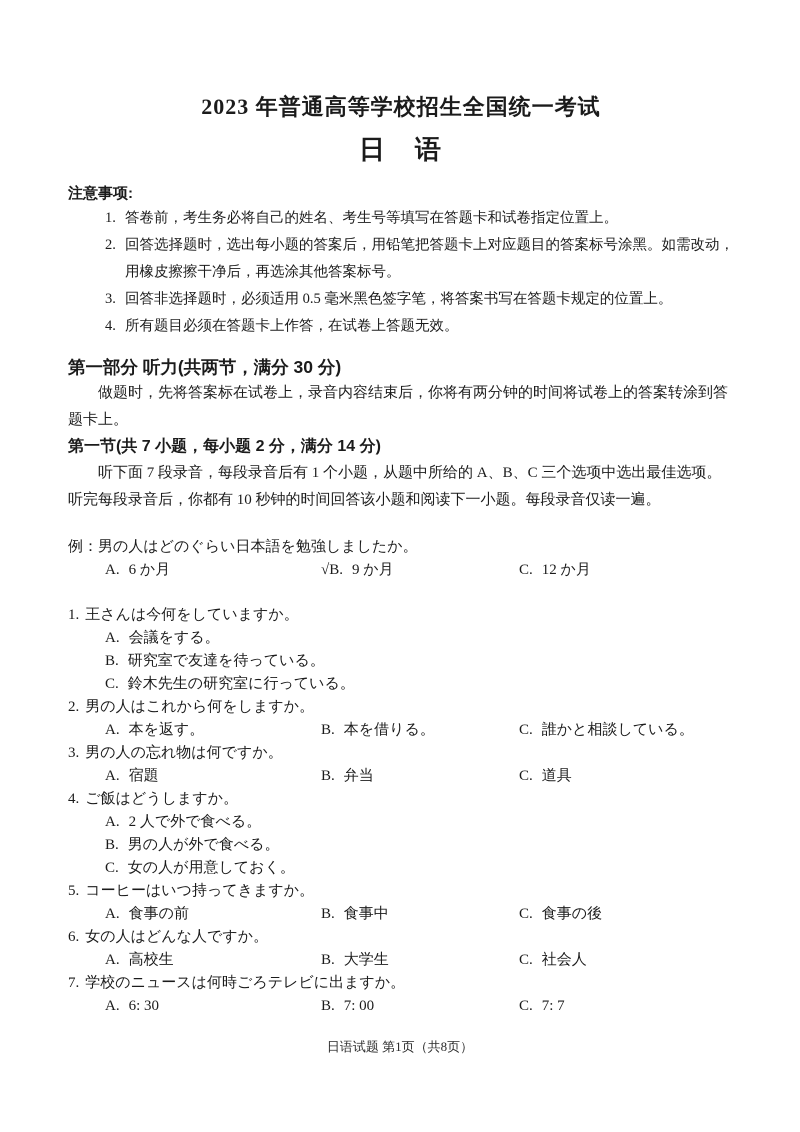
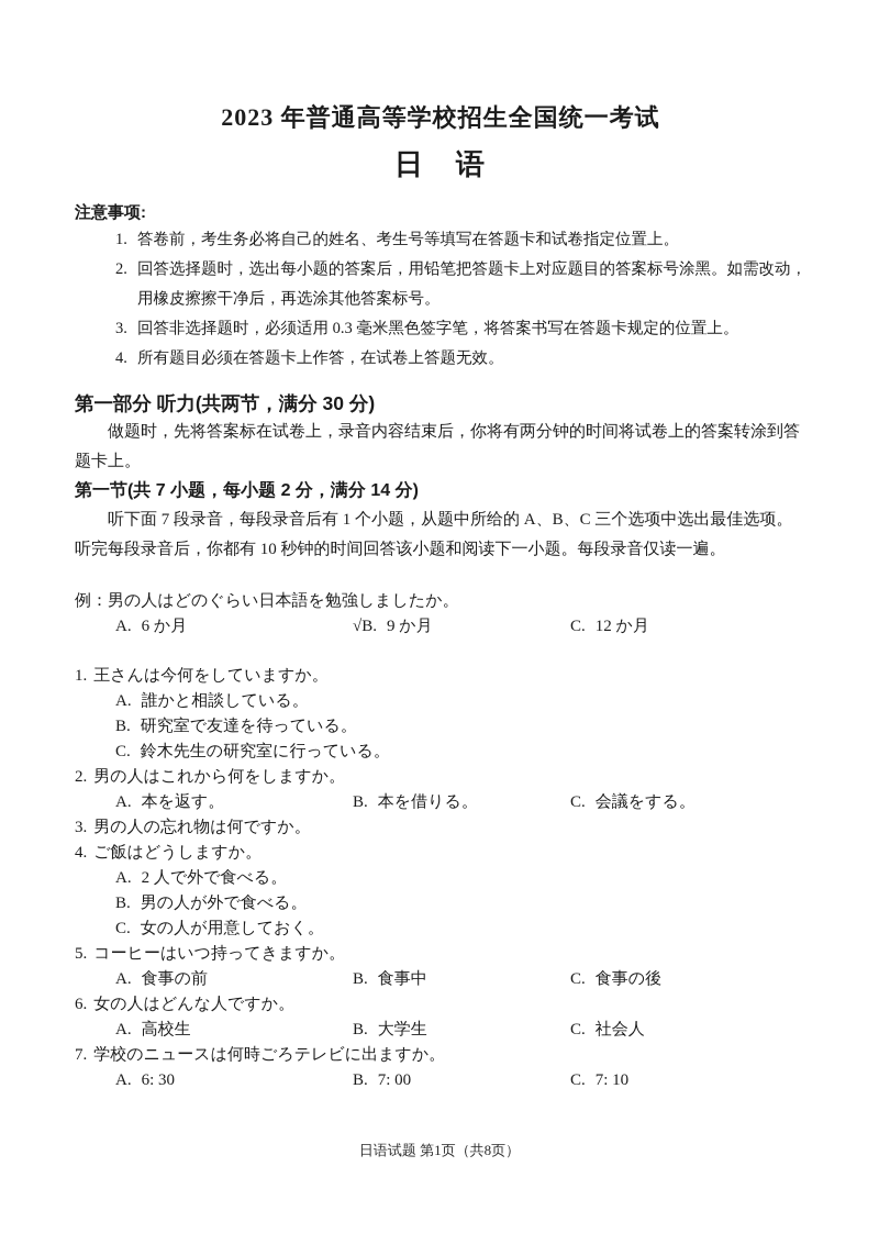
  2023 年普通高等学校招生全国统一考试
  日 语
  注意事项:
  1.
  答卷前，考生务必将自己的姓名、考生号等填写在答题卡和试卷指定位置上。
  2.
  回答选择题时，选出每小题的答案后，用铅笔把答题卡上对应题目的答案标号涂黑。如需改动，用橡皮擦擦干净后，再选涂其他答案标号。
  3.
- 回答非选择题时，必须适用 0.5 毫米黑色签字笔，将答案书写在答题卡规定的位置上。
+ 回答非选择题时，必须适用 0.3 毫米黑色签字笔，将答案书写在答题卡规定的位置上。
  4.
  所有题目必须在答题卡上作答，在试卷上答题无效。
  第一部分 听力(共两节，满分 30 分)
  做题时，先将答案标在试卷上，录音内容结束后，你将有两分钟的时间将试卷上的答案转涂到答题卡上。
  第一节(共 7 小题，每小题 2 分，满分 14 分)
  听下面 7 段录音，每段录音后有 1 个小题，从题中所给的 A、B、C 三个选项中选出最佳选项。听完每段录音后，你都有 10 秒钟的时间回答该小题和阅读下一小题。每段录音仅读一遍。
  例：男の人はどのぐらい日本語を勉強しましたか。
  A. 6 か月
  √B. 9 か月
  C. 12 か月
  1. 王さんは今何をしていますか。
- A. 会議をする。
+ A. 誰かと相談している。
  B. 研究室で友達を待っている。
  C. 鈴木先生の研究室に行っている。
  2. 男の人はこれから何をしますか。
  A. 本を返す。
  B. 本を借りる。
- C. 誰かと相談している。
+ C. 会議をする。
  3. 男の人の忘れ物は何ですか。
- A. 宿題
- B. 弁当
- C. 道具
  4. ご飯はどうしますか。
  A. 2 人で外で食べる。
  B. 男の人が外で食べる。
  C. 女の人が用意しておく。
  5. コーヒーはいつ持ってきますか。
  A. 食事の前
  B. 食事中
  C. 食事の後
  6. 女の人はどんな人ですか。
  A. 高校生
  B. 大学生
  C. 社会人
  7. 学校のニュースは何時ごろテレビに出ますか。
  A. 6: 30
  B. 7: 00
- C. 7: 7
+ C. 7: 10
  日语试题 第1页（共8页）
